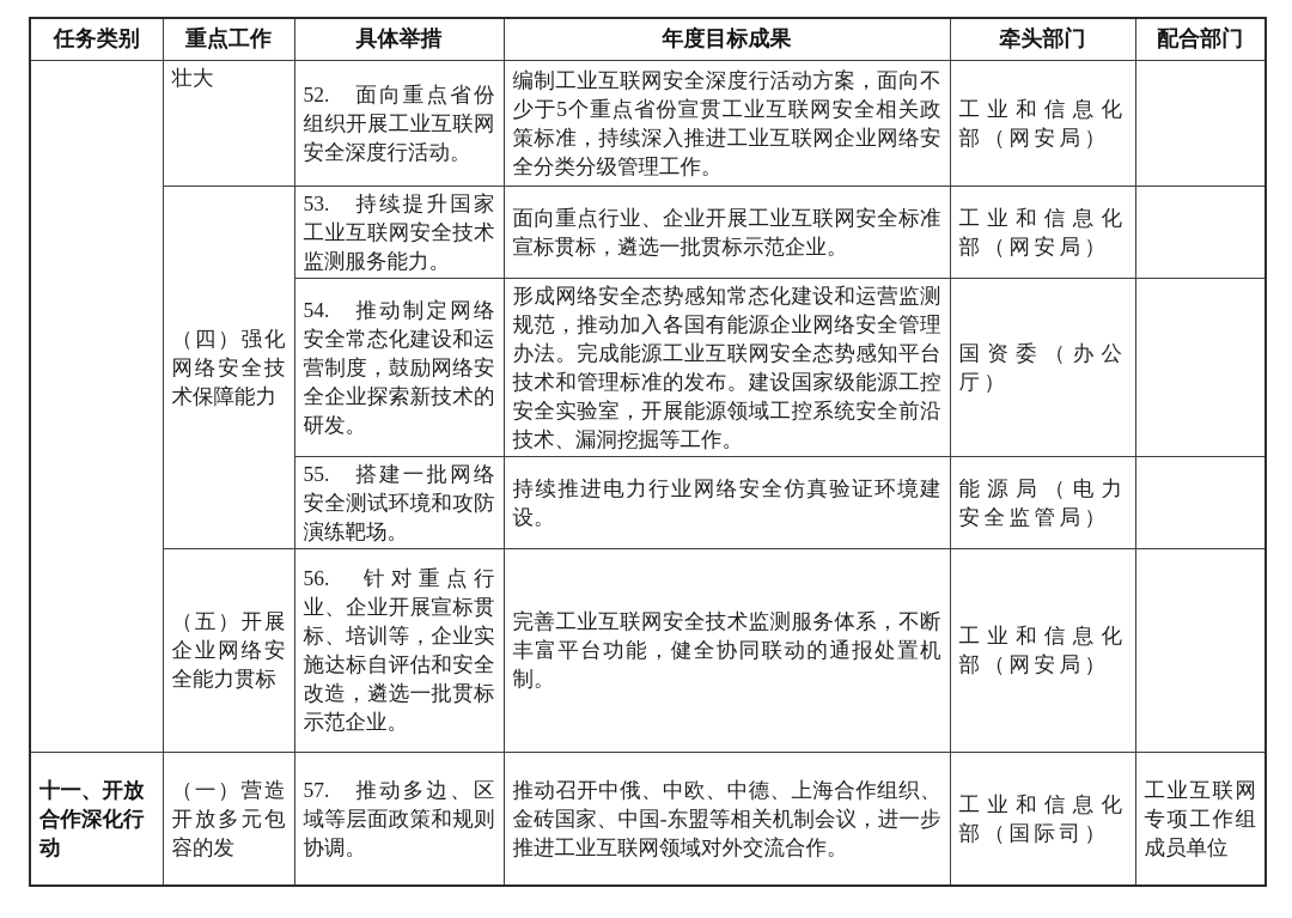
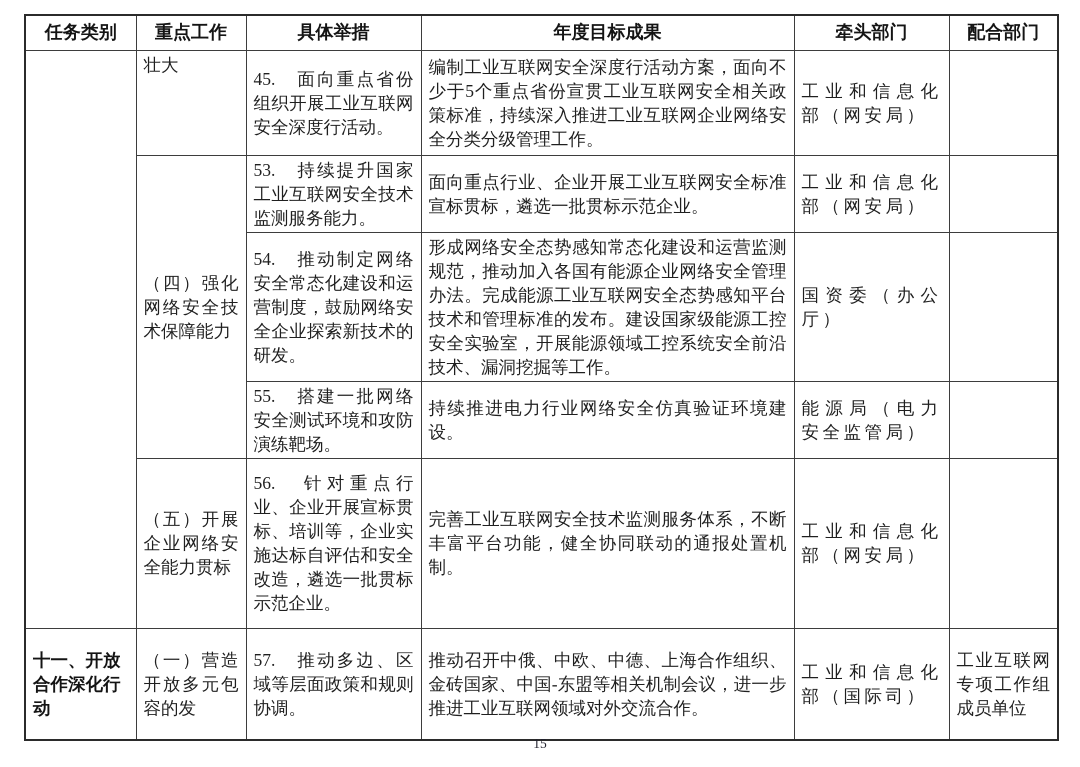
  任务类别	重点工作	具体举措	年度目标成果	牵头部门	配合部门
- 	壮大	52. 面向重点省份组织开展工业互联网安全深度行活动。	编制工业互联网安全深度行活动方案，面向不少于5个重点省份宣贯工业互联网安全相关政策标准，持续深入推进工业互联网企业网络安全分类分级管理工作。	工业和信息化部（网安局）
+ 	壮大	45. 面向重点省份组织开展工业互联网安全深度行活动。	编制工业互联网安全深度行活动方案，面向不少于5个重点省份宣贯工业互联网安全相关政策标准，持续深入推进工业互联网企业网络安全分类分级管理工作。	工业和信息化部（网安局）
  （四）强化网络安全技术保障能力	53. 持续提升国家工业互联网安全技术监测服务能力。	面向重点行业、企业开展工业互联网安全标准宣标贯标，遴选一批贯标示范企业。	工业和信息化部（网安局）
  54. 推动制定网络安全常态化建设和运营制度，鼓励网络安全企业探索新技术的研发。	形成网络安全态势感知常态化建设和运营监测规范，推动加入各国有能源企业网络安全管理办法。完成能源工业互联网安全态势感知平台技术和管理标准的发布。建设国家级能源工控安全实验室，开展能源领域工控系统安全前沿技术、漏洞挖掘等工作。	国资委（办公厅）
  55. 搭建一批网络安全测试环境和攻防演练靶场。	持续推进电力行业网络安全仿真验证环境建设。	能源局（电力安全监管局）
  （五）开展企业网络安全能力贯标	56. 针对重点行业、企业开展宣标贯标、培训等，企业实施达标自评估和安全改造，遴选一批贯标示范企业。	完善工业互联网安全技术监测服务体系，不断丰富平台功能，健全协同联动的通报处置机制。	工业和信息化部（网安局）
  十一、开放合作深化行动	（一）营造开放多元包容的发	57. 推动多边、区域等层面政策和规则协调。	推动召开中俄、中欧、中德、上海合作组织、金砖国家、中国-东盟等相关机制会议，进一步推进工业互联网领域对外交流合作。	工业和信息化部（国际司）	工业互联网专项工作组成员单位
+ 15
